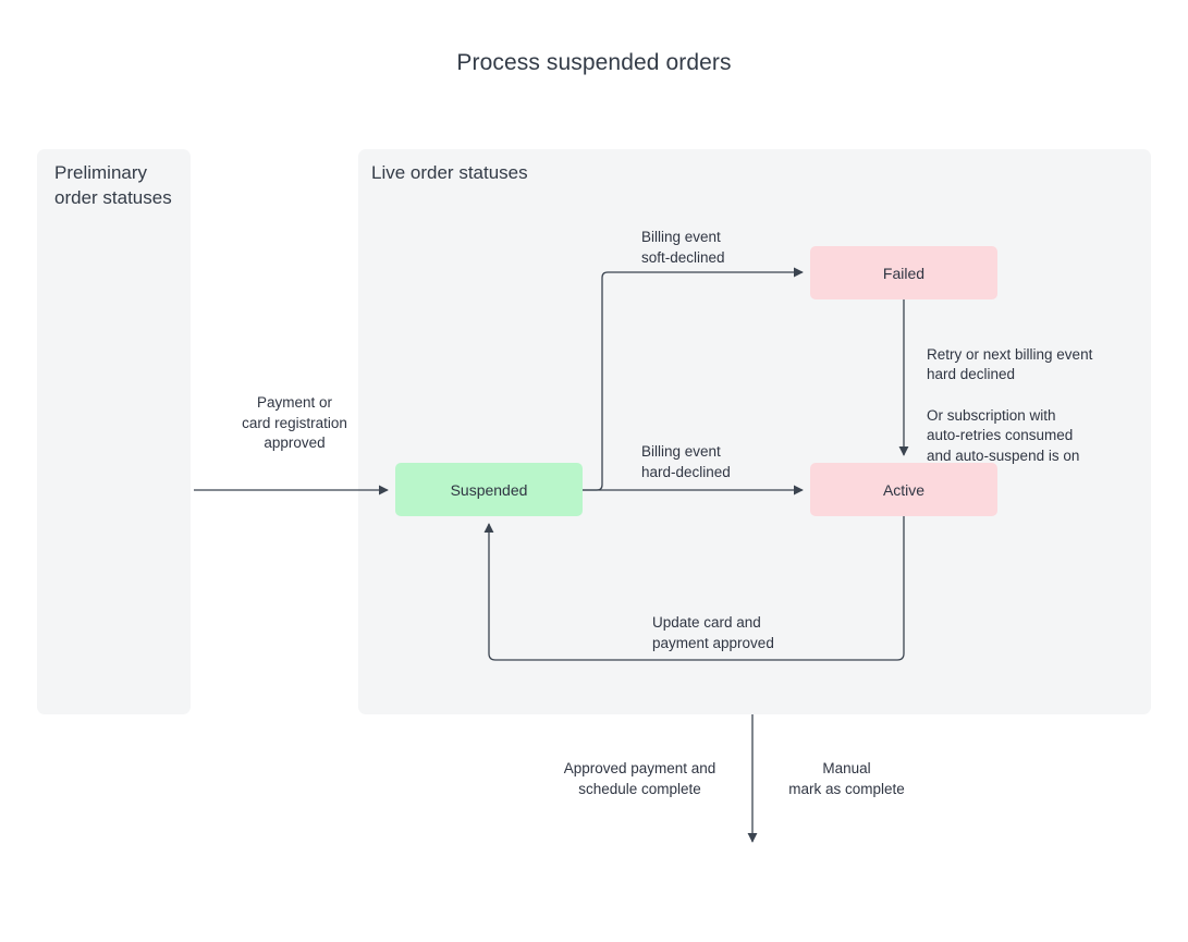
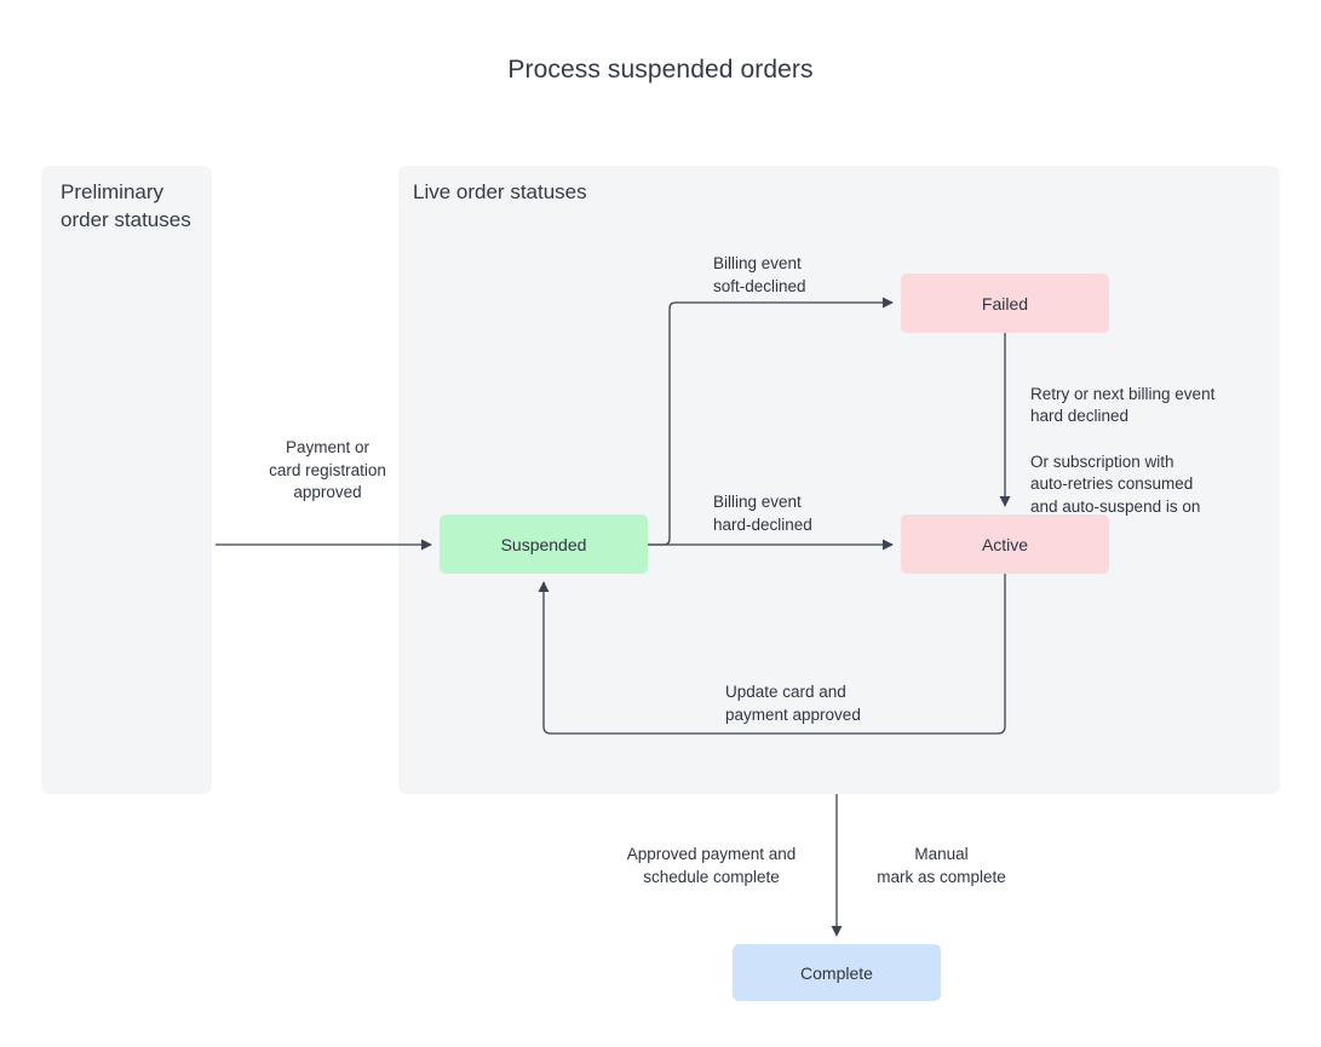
  Process suspended orders
  Preliminary order statuses
  Live order statuses
  Suspended
  Failed
  Active
+ Complete
  Payment or
  card registration
  approved
  Billing event
  soft-declined
  Billing event
  hard-declined
  Retry or next billing event
  hard declined
  Or subscription with
  auto-retries consumed
  and auto-suspend is on
  Update card and
  payment approved
  Approved payment and
  schedule complete
  Manual
  mark as complete
